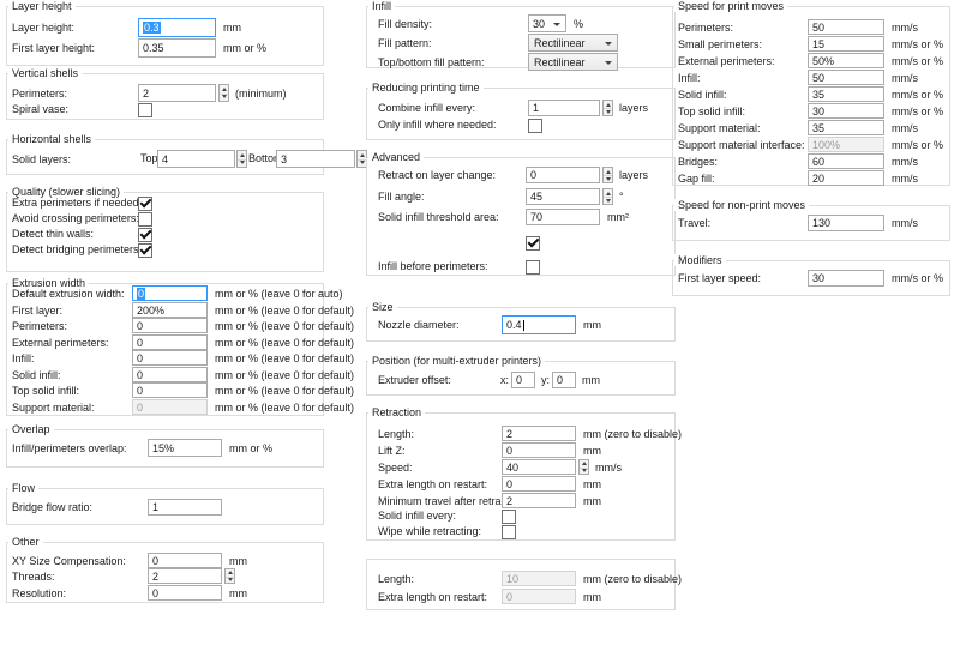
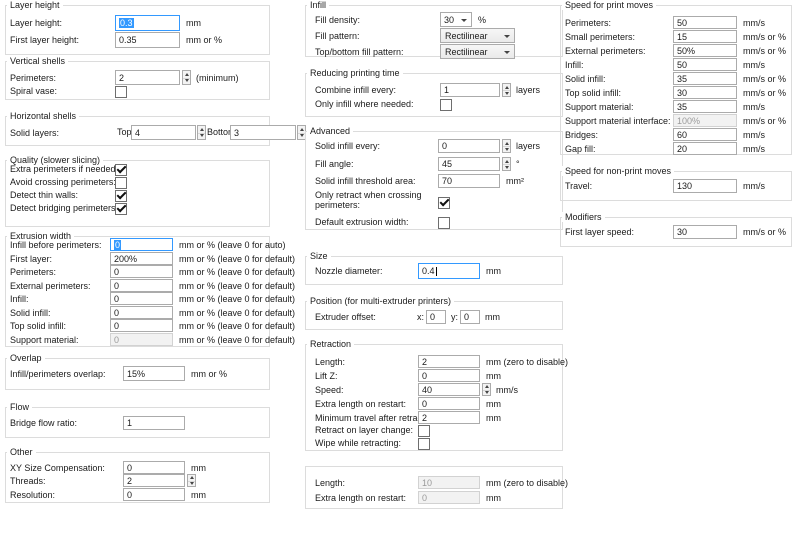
  Layer height
  Layer height:
  0.3
  mm
  First layer height:
  0.35
  mm or %
  Vertical shells
  Perimeters:
  2
  (minimum)
  Spiral vase:
  Horizontal shells
  Solid layers:
  Top
  4
  Botto
  3
  Quality (slower slicing)
  Extra perimeters if needed
  Avoid crossing perimeters
  Detect thin walls:
  Detect bridging perimeters
  Extrusion width
- Default extrusion width:
+ Infill before perimeters:
  0
  mm or % (leave 0 for auto)
  First layer:
  200%
  mm or % (leave 0 for default)
  Perimeters:
  0
  mm or % (leave 0 for default)
  External perimeters:
  0
  mm or % (leave 0 for default)
  Infill:
  0
  mm or % (leave 0 for default)
  Solid infill:
  0
  mm or % (leave 0 for default)
  Top solid infill:
  0
  mm or % (leave 0 for default)
  Support material:
  0
  mm or % (leave 0 for default)
  Overlap
  Infill/perimeters overlap:
  15%
  mm or %
  Flow
  Bridge flow ratio:
  1
  Other
  XY Size Compensation:
  0
  mm
  Threads:
  2
  Resolution:
  0
  mm
  Infill
  Fill density:
  30
  %
  Fill pattern:
  Rectilinear
  Top/bottom fill pattern:
  Rectilinear
  Reducing printing time
  Combine infill every:
  1
  layers
  Only infill where needed:
  Advanced
- Retract on layer change:
+ Solid infill every:
  0
  layers
  Fill angle:
  45
  °
  Solid infill threshold area:
  70
  mm²
+ Only retract when crossing perimeters:
- Infill before perimeters:
+ Default extrusion width:
  Size
  Nozzle diameter:
  0.4
  mm
  Position (for multi-extruder printers)
  Extruder offset:
  x:
  0
  y:
  0
  mm
  Retraction
  Length:
  2
  mm (zero to disable)
  Lift Z:
  0
  mm
  Speed:
  40
  mm/s
  Extra length on restart:
  0
  mm
  Minimum travel after retra
  2
  mm
- Solid infill every:
+ Retract on layer change:
  Wipe while retracting:
  Length:
  10
  mm (zero to disable)
  Extra length on restart:
  0
  mm
  Speed for print moves
  Perimeters:
  50
  mm/s
  Small perimeters:
  15
  mm/s or %
  External perimeters:
  50%
  mm/s or %
  Infill:
  50
  mm/s
  Solid infill:
  35
  mm/s or %
  Top solid infill:
  30
  mm/s or %
  Support material:
  35
  mm/s
  Support material interface:
  100%
  mm/s or %
  Bridges:
  60
  mm/s
  Gap fill:
  20
  mm/s
  Speed for non-print moves
  Travel:
  130
  mm/s
  Modifiers
  First layer speed:
  30
  mm/s or %
